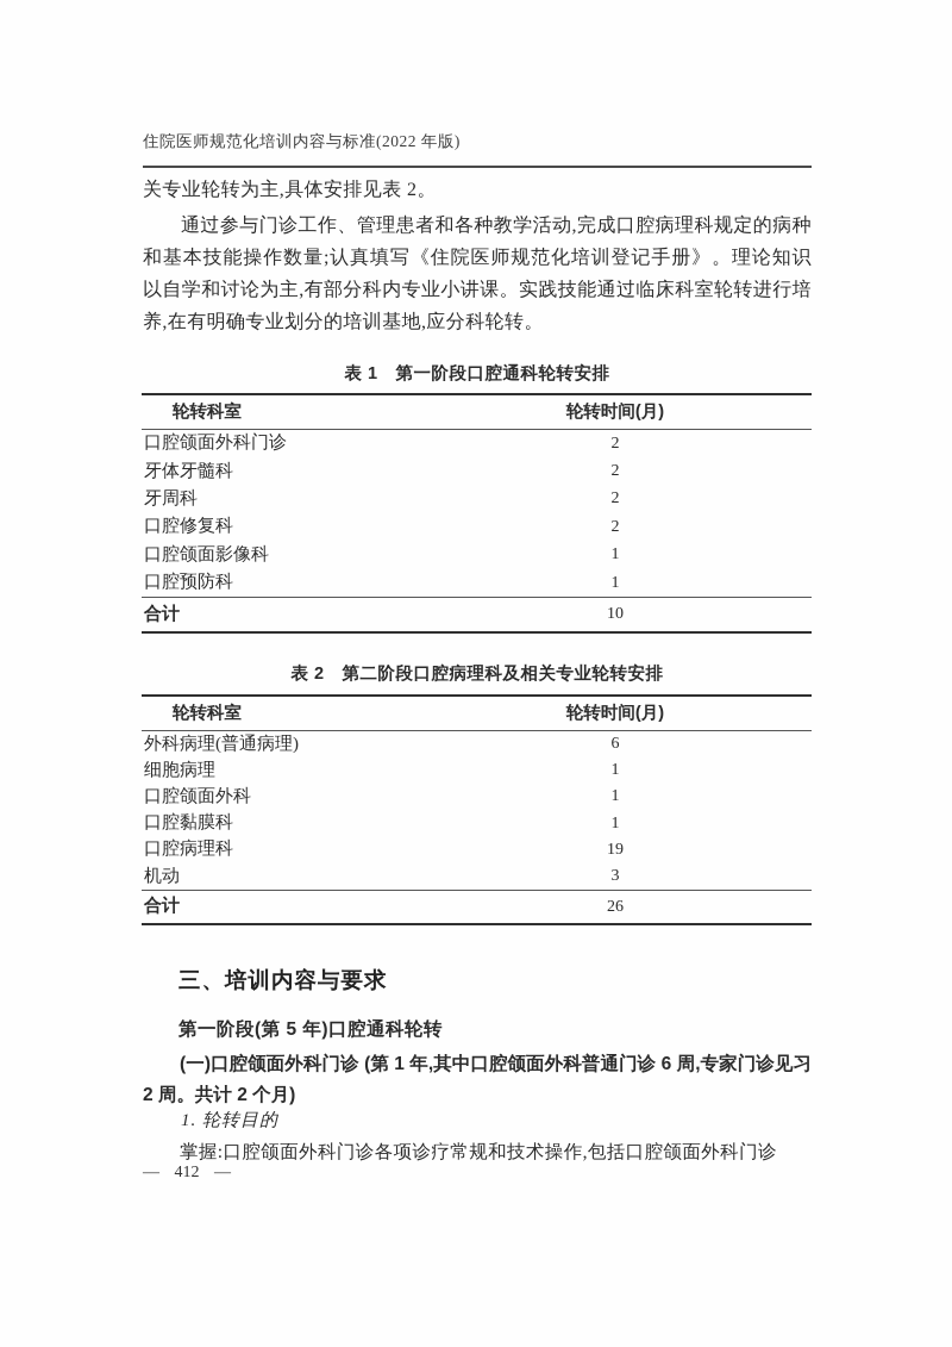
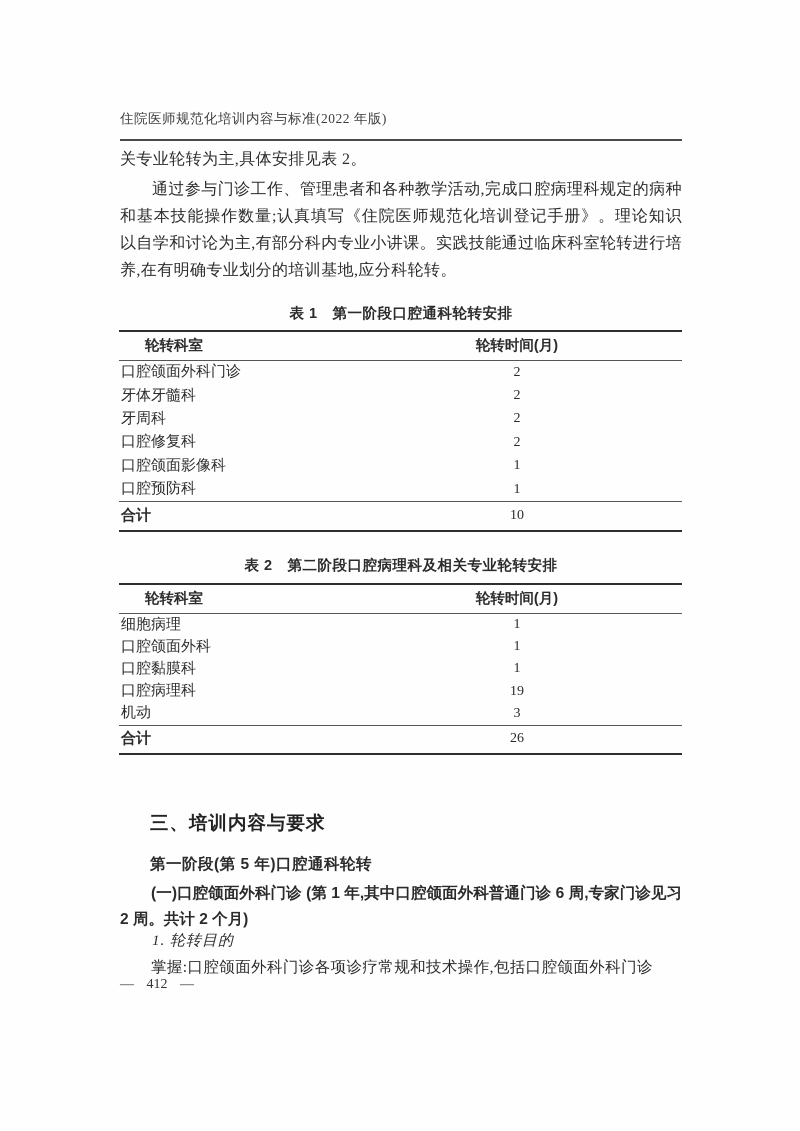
  住院医师规范化培训内容与标准(2022 年版)
  关专业轮转为主,具体安排见表 2。
  通过参与门诊工作、管理患者和各种教学活动,完成口腔病理科规定的病种和基本技能操作数量;认真填写《住院医师规范化培训登记手册》。理论知识以自学和讨论为主,有部分科内专业小讲课。实践技能通过临床科室轮转进行培养,在有明确专业划分的培训基地,应分科轮转。
  表 1 第一阶段口腔通科轮转安排
  轮转科室
  轮转时间(月)
  口腔颌面外科门诊
  2
  牙体牙髓科
  2
  牙周科
  2
  口腔修复科
  2
  口腔颌面影像科
  1
  口腔预防科
  1
  合计
  10
  表 2 第二阶段口腔病理科及相关专业轮转安排
  轮转科室
  轮转时间(月)
- 外科病理(普通病理)
- 6
  细胞病理
  1
  口腔颌面外科
  1
  口腔黏膜科
  1
  口腔病理科
  19
  机动
  3
  合计
  26
  三、培训内容与要求
  第一阶段(第 5 年)口腔通科轮转
  (一)口腔颌面外科门诊 (第 1 年,其中口腔颌面外科普通门诊 6 周,专家门诊见习 2 周。共计 2 个月)
  1. 轮转目的
  掌握:口腔颌面外科门诊各项诊疗常规和技术操作,包括口腔颌面外科门诊
  — 412 —
